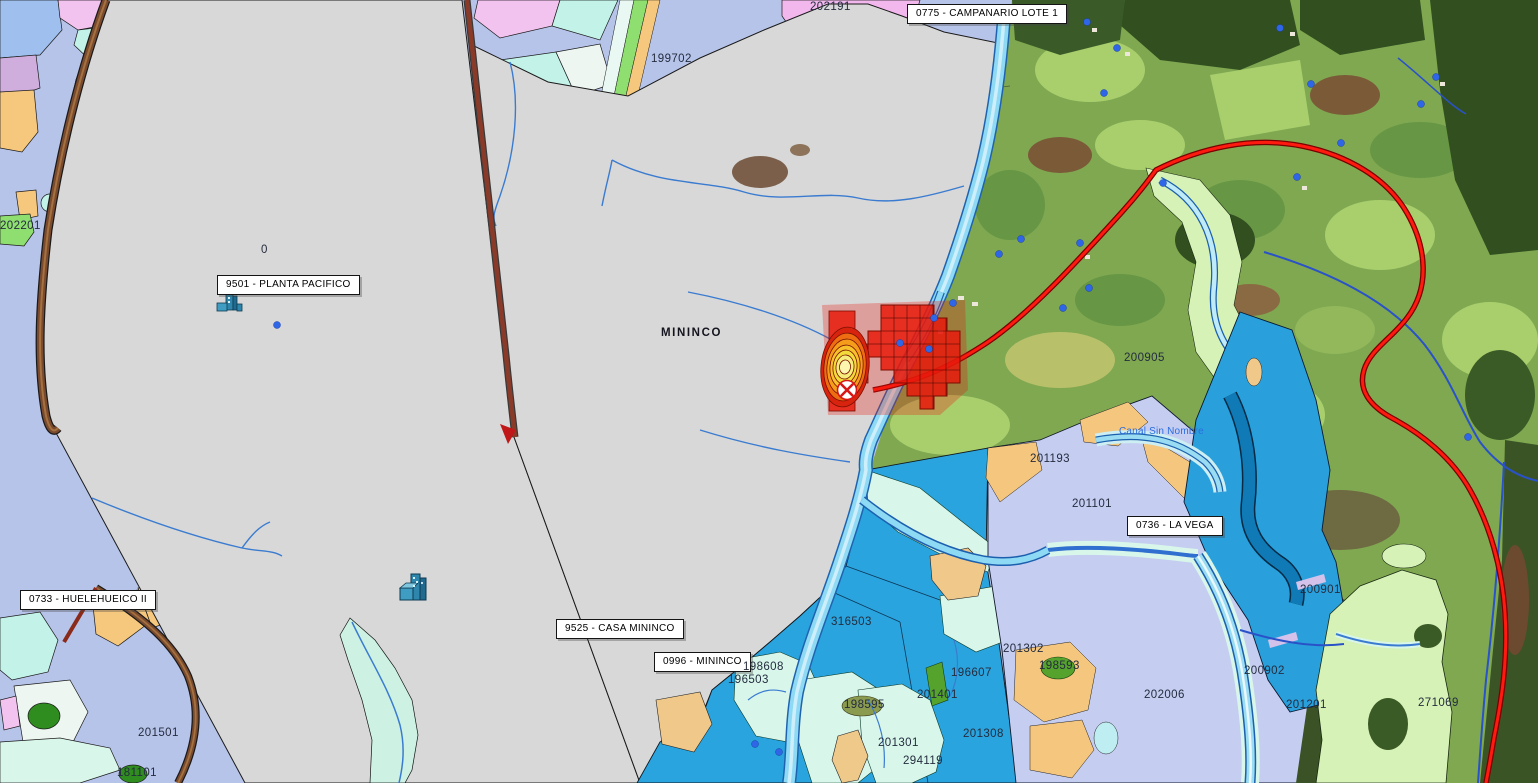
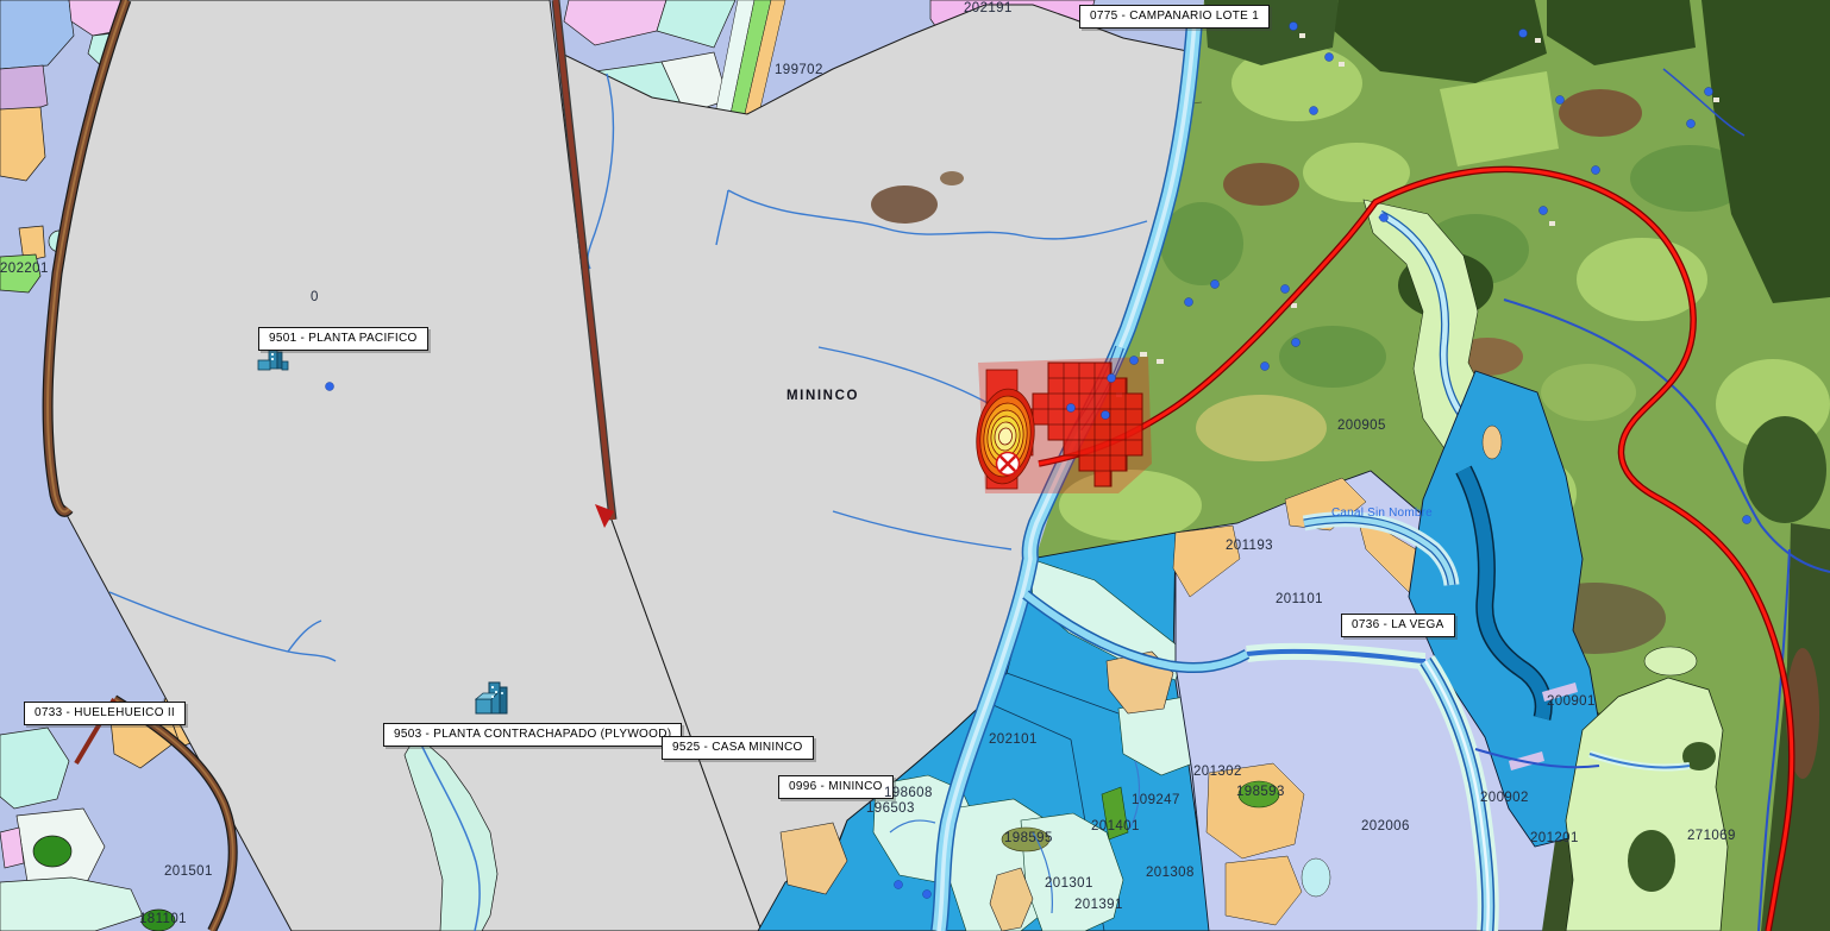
  0775 - CAMPANARIO LOTE 1
  9501 - PLANTA PACIFICO
  0733 - HUELEHUEICO II
+ 9503 - PLANTA CONTRACHAPADO (PLYWOOD)
  9525 - CASA MININCO
  0996 - MININCO
  0736 - LA VEGA
  202191
  199702
  202201
  201501
- 316503
+ 202101
  198608
  196503
- 196607
+ 109247
  201401
  201301
- 294119
+ 201391
  201308
  201302
  198593
  198595
  201193
  201101
  200905
  200901
  200902
  201201
  202006
  271069
  181101
  0
  MININCO
  Canal Sin Nombre
